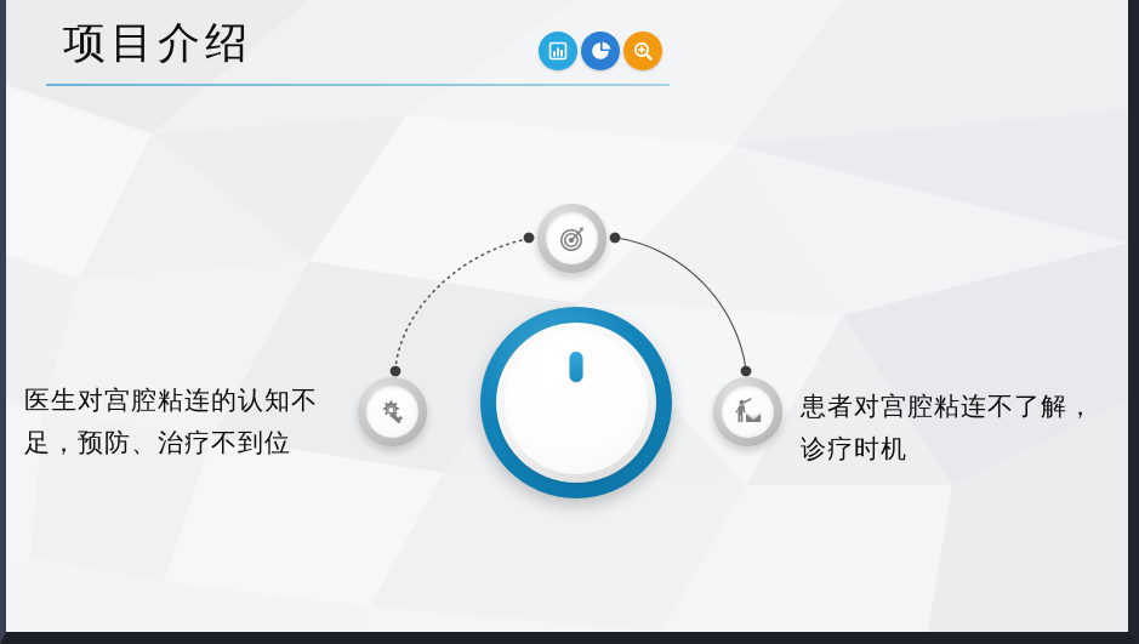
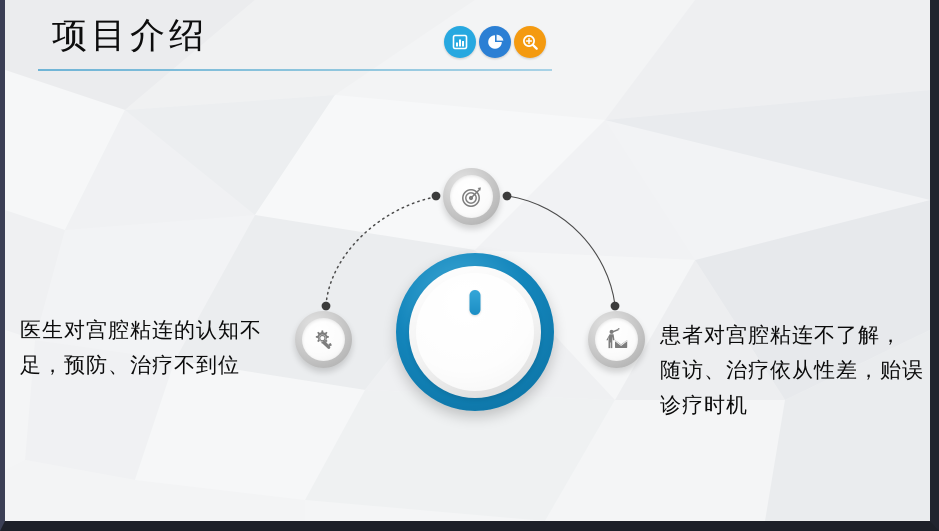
  项目介绍
  医生对宫腔粘连的认知不
  足，预防、治疗不到位
  患者对宫腔粘连不了解，
+ 随访、治疗依从性差，贻误
  诊疗时机
